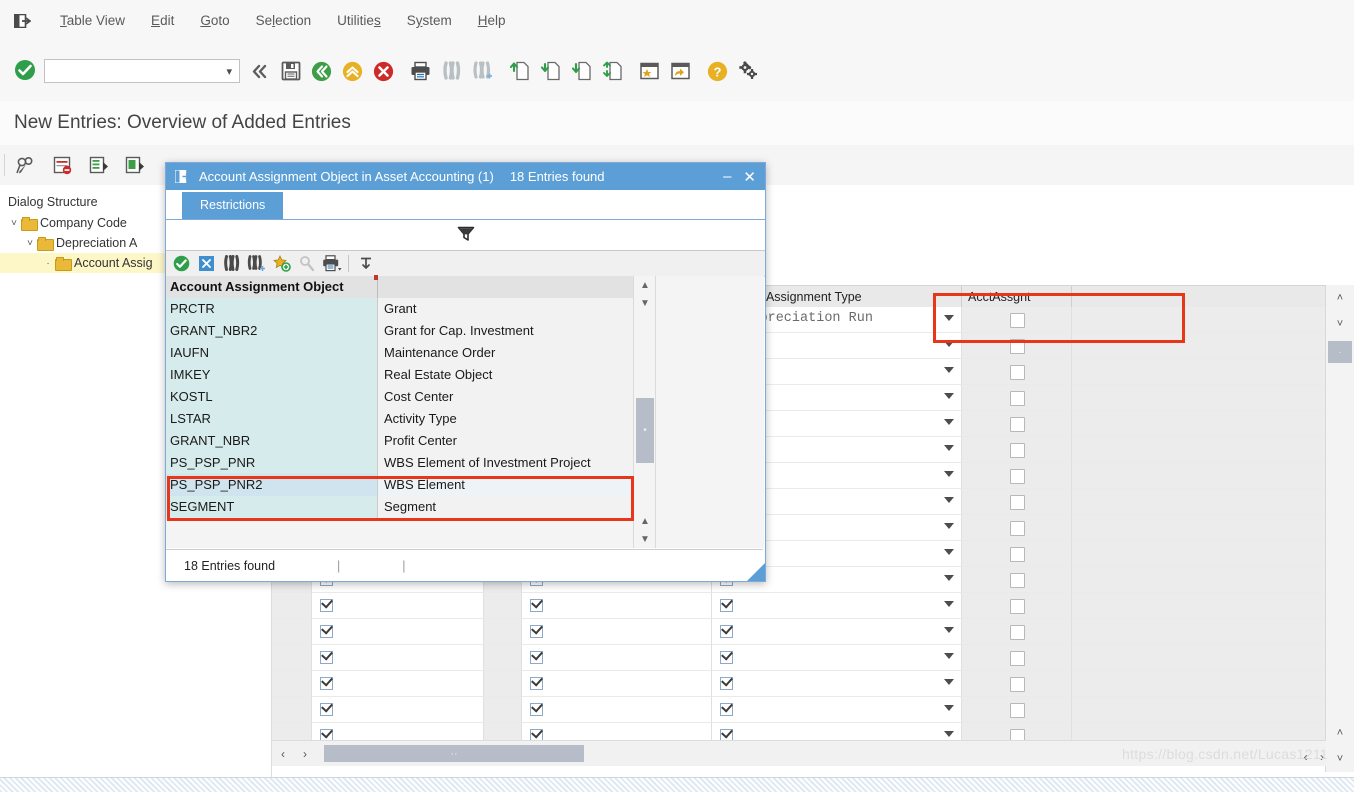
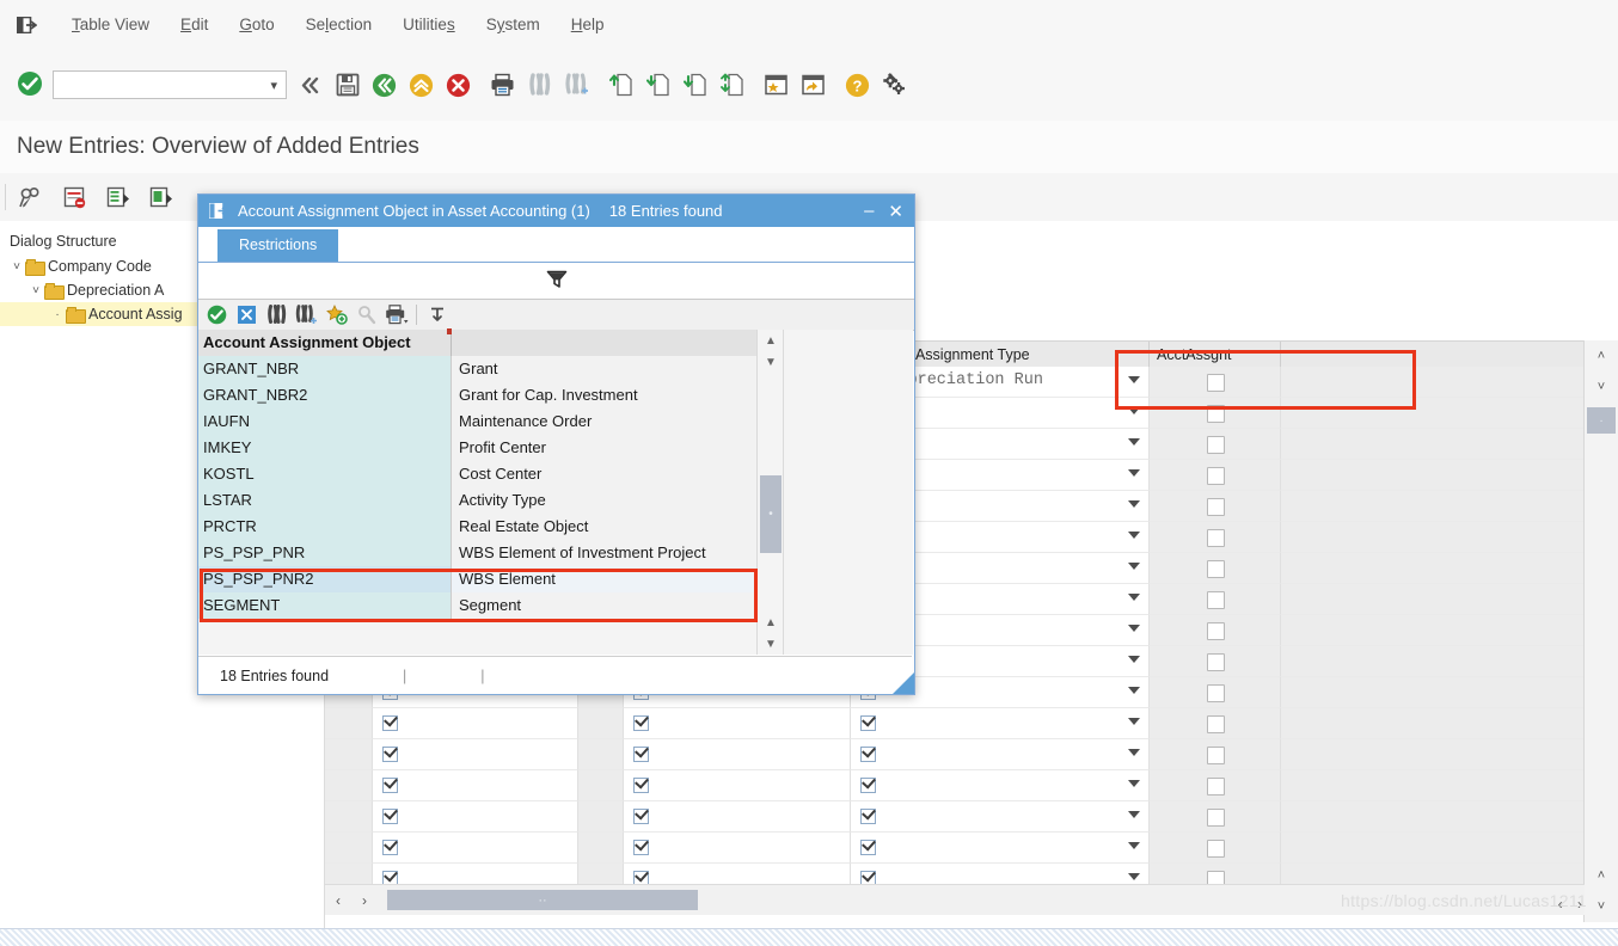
  Table View
  Edit
  Goto
  Selection
  Utilities
  System
  Help
  ▾
  ?
  New Entries: Overview of Added Entries
  Dialog Structure
  ˅
  Company Code
  ˅
  Depreciation A
  ·
  Account Assig
  AcctAssgnt
  reciation Run
  ˄
  ˅
  ·
  ˄
  ˅
  ‹
  ›
  ··
  ‹ ›
  https://blog.csdn.net/Lucas1211
  Account Assignment Object in Asset Accounting (1)
  18 Entries found
  –
  ✕
  Restrictions
  Account Assignment Object
- PRCTR
+ GRANT_NBR
  Grant
  GRANT_NBR2
  Grant for Cap. Investment
  IAUFN
  Maintenance Order
  IMKEY
- Real Estate Object
+ Profit Center
  KOSTL
  Cost Center
  LSTAR
  Activity Type
- GRANT_NBR
+ PRCTR
- Profit Center
+ Real Estate Object
  PS_PSP_PNR
  WBS Element of Investment Project
  PS_PSP_PNR2
  WBS Element
  SEGMENT
  Segment
  ▲
  ▼
  •
  ▲
  ▼
  18 Entries found
  |
  |
